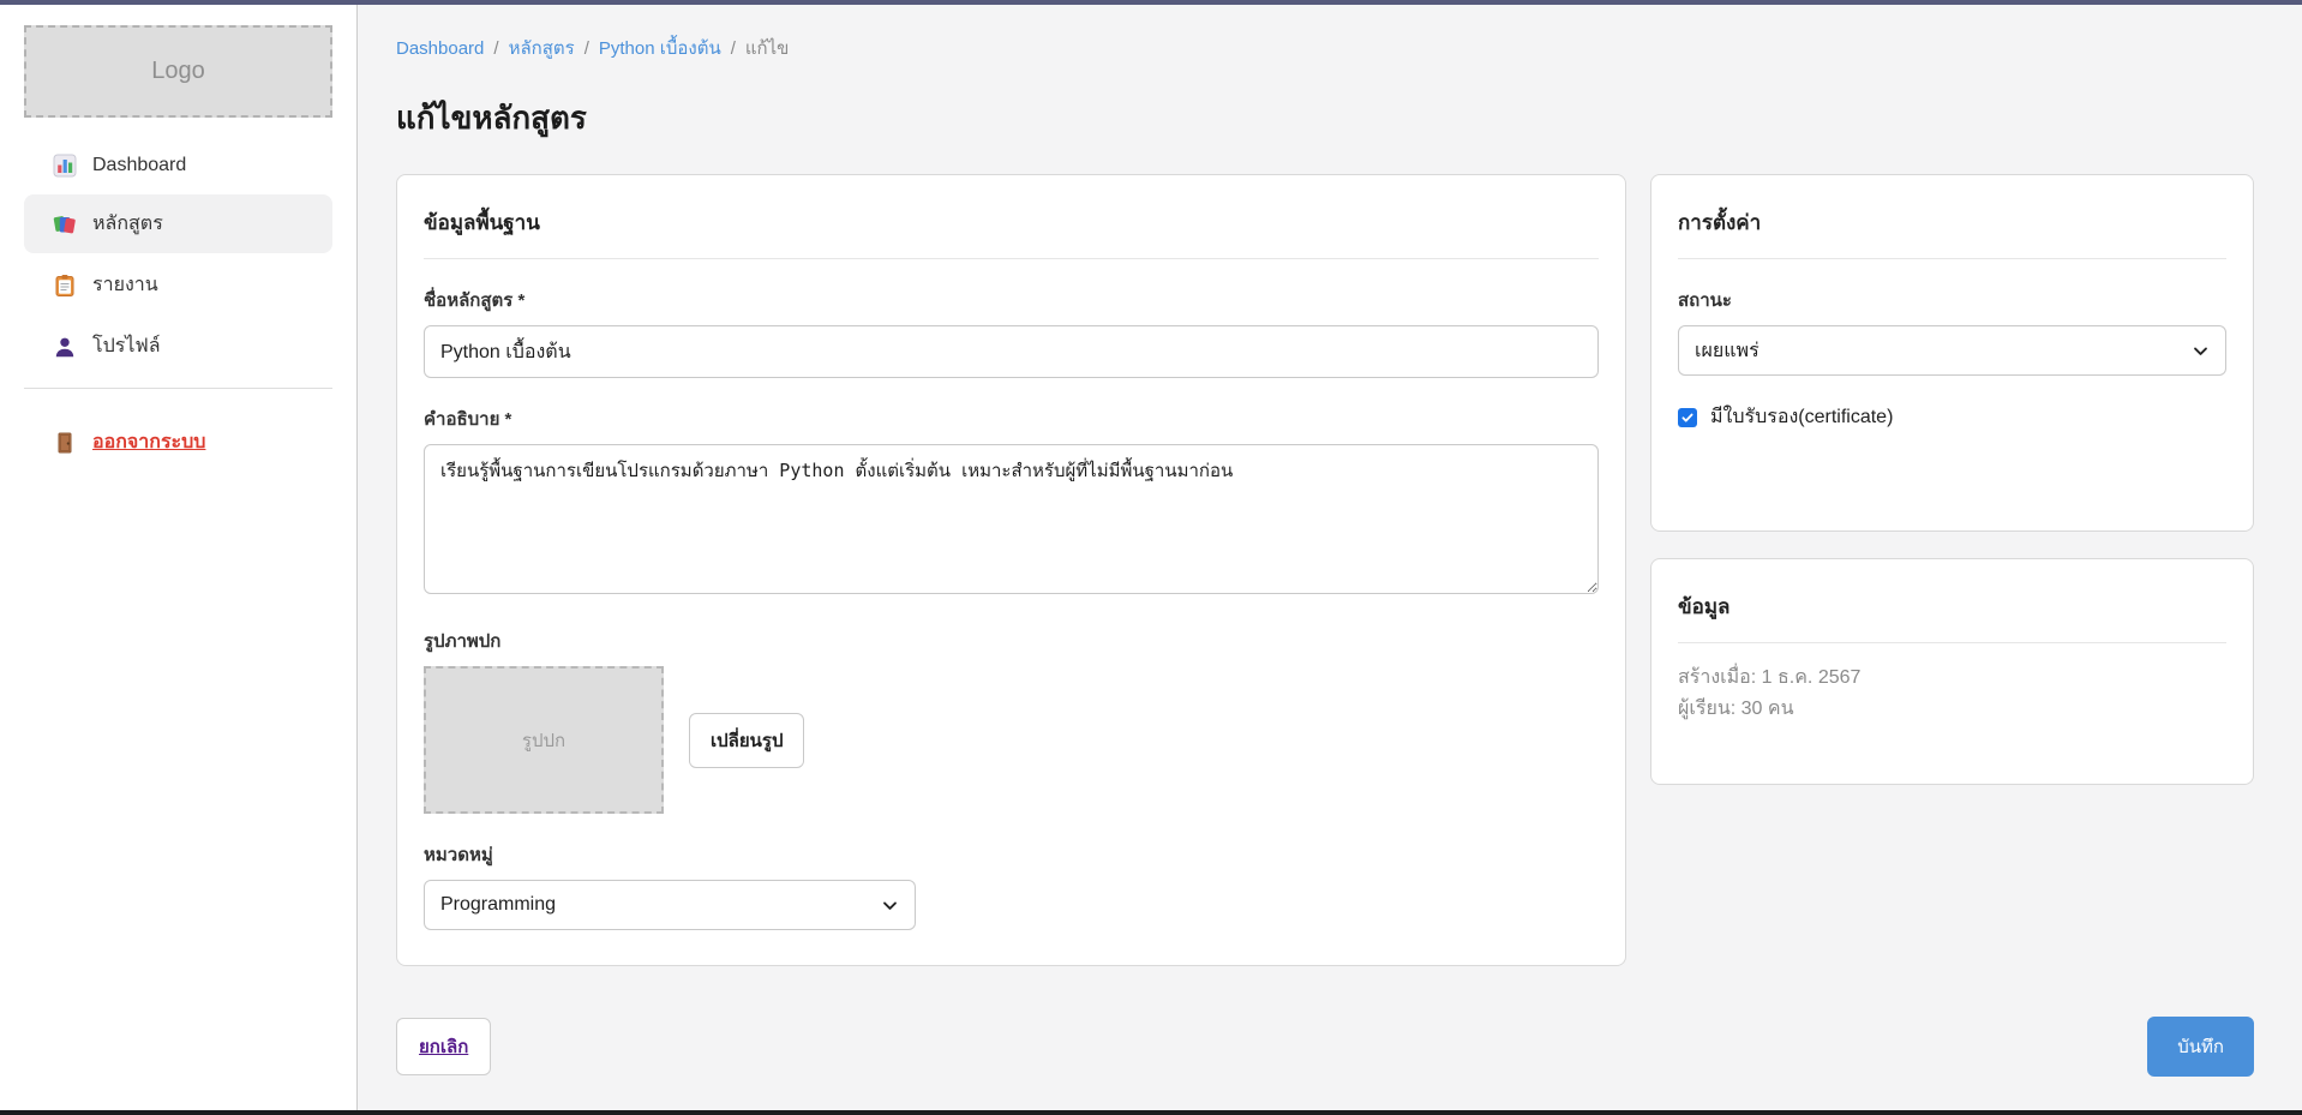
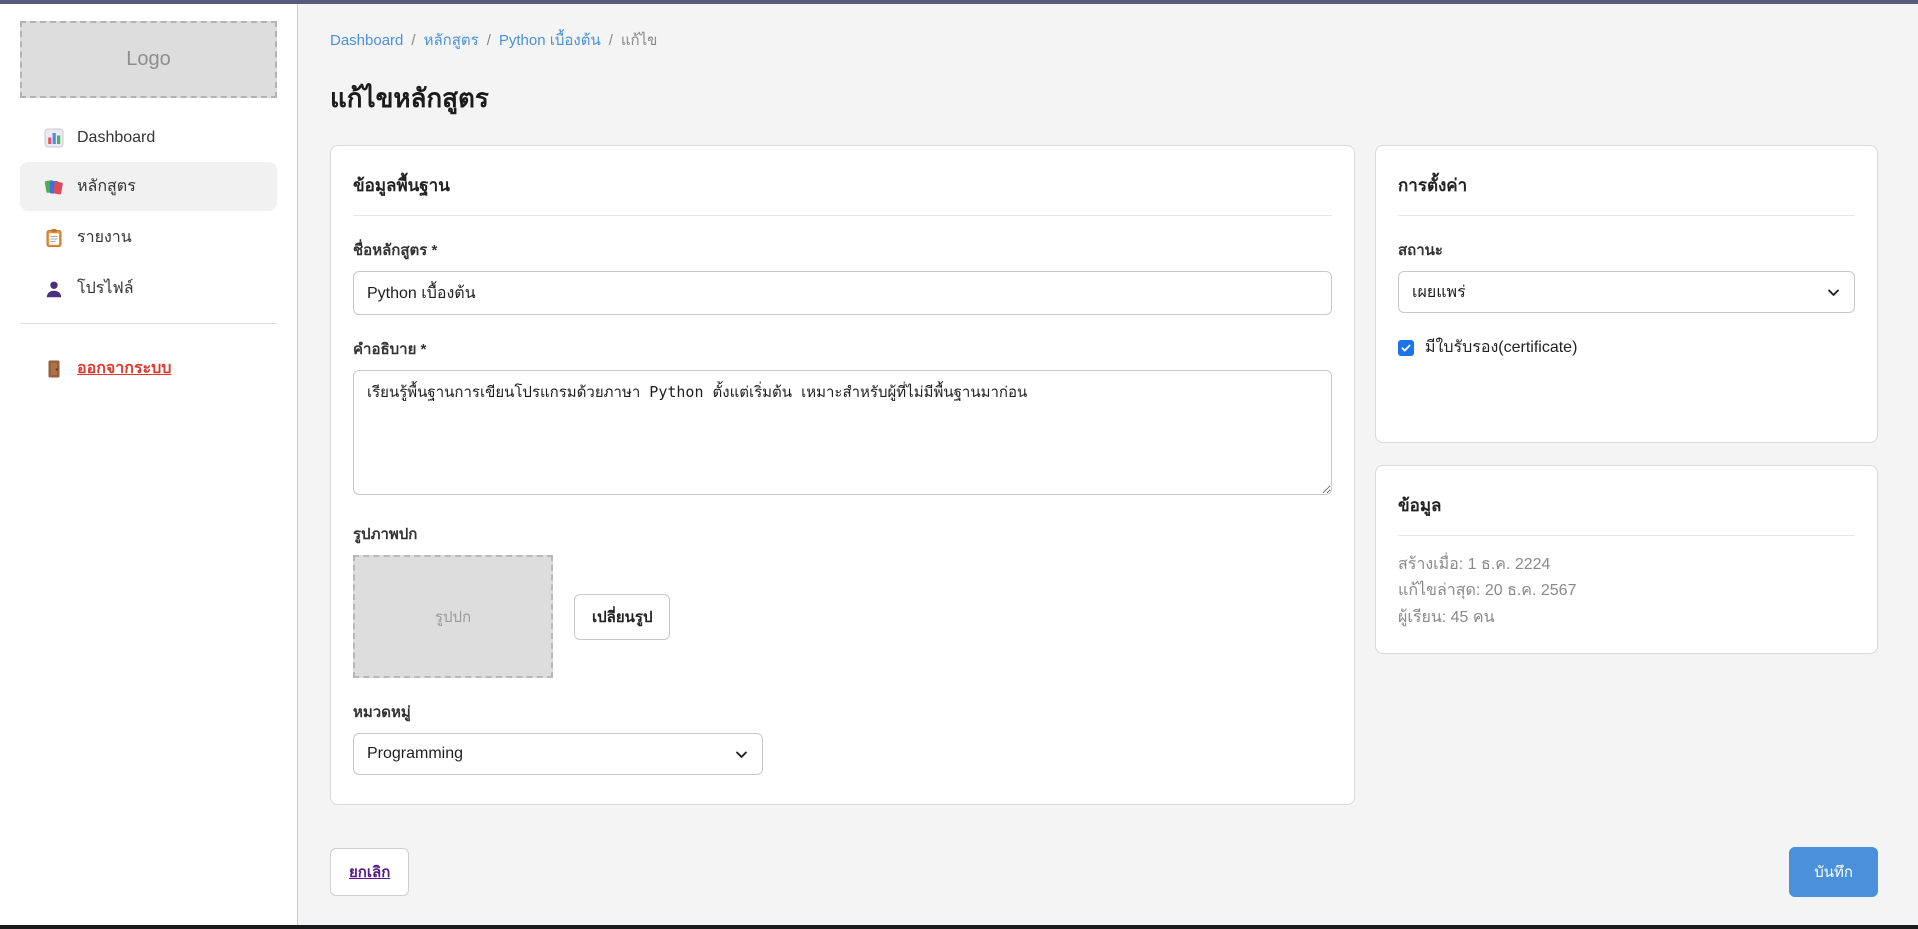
  Logo
  Dashboard
  หลักสูตร
  รายงาน
  โปรไฟล์
  ออกจากระบบ
  Dashboard
  /
  หลักสูตร
  /
  Python เบื้องต้น
  /
  แก้ไข
  แก้ไขหลักสูตร
  ข้อมูลพื้นฐาน
  ชื่อหลักสูตร *
  Python เบื้องต้น
  คำอธิบาย *
  เรียนรู้พื้นฐานการเขียนโปรแกรมด้วยภาษา Python ตั้งแต่เริ่มต้น เหมาะสำหรับผู้ที่ไม่มีพื้นฐานมาก่อน
  รูปภาพปก
  รูปปก
  เปลี่ยนรูป
  หมวดหมู่
  Programming
  การตั้งค่า
  สถานะ
  เผยแพร่
  มีใบรับรอง(certificate)
  ข้อมูล
- สร้างเมื่อ: 1 ธ.ค. 2567
+ สร้างเมื่อ: 1 ธ.ค. 2224
+ แก้ไขล่าสุด: 20 ธ.ค. 2567
- ผู้เรียน: 30 คน
+ ผู้เรียน: 45 คน
  ยกเลิก
  บันทึก
